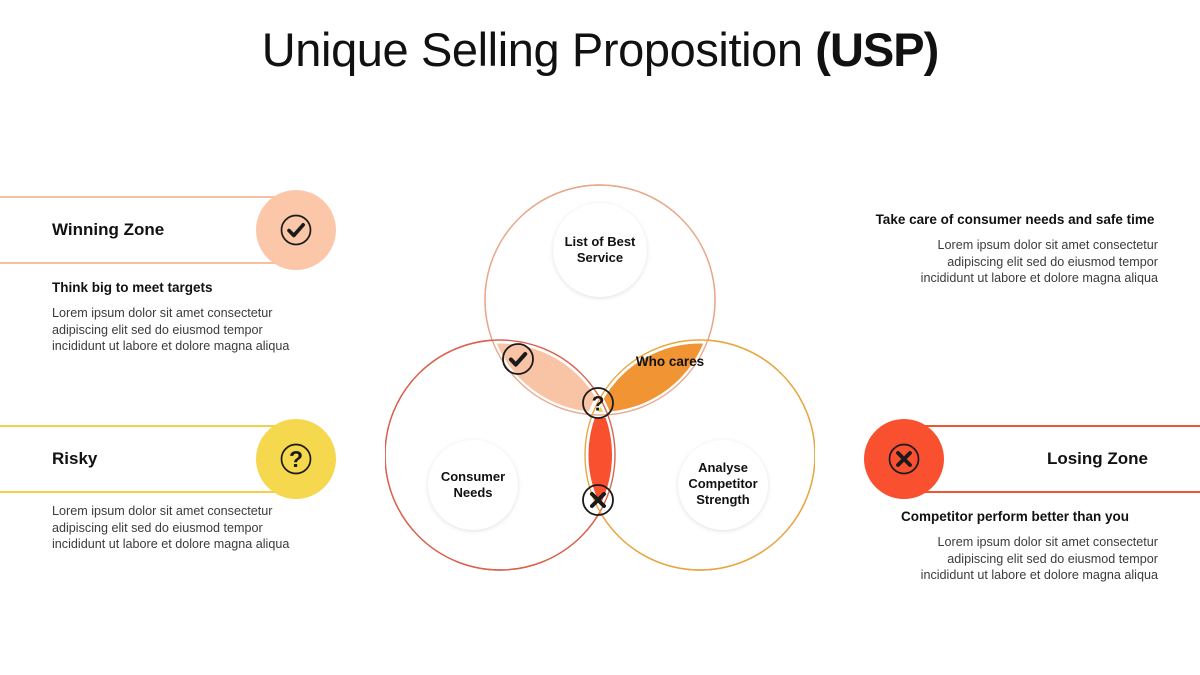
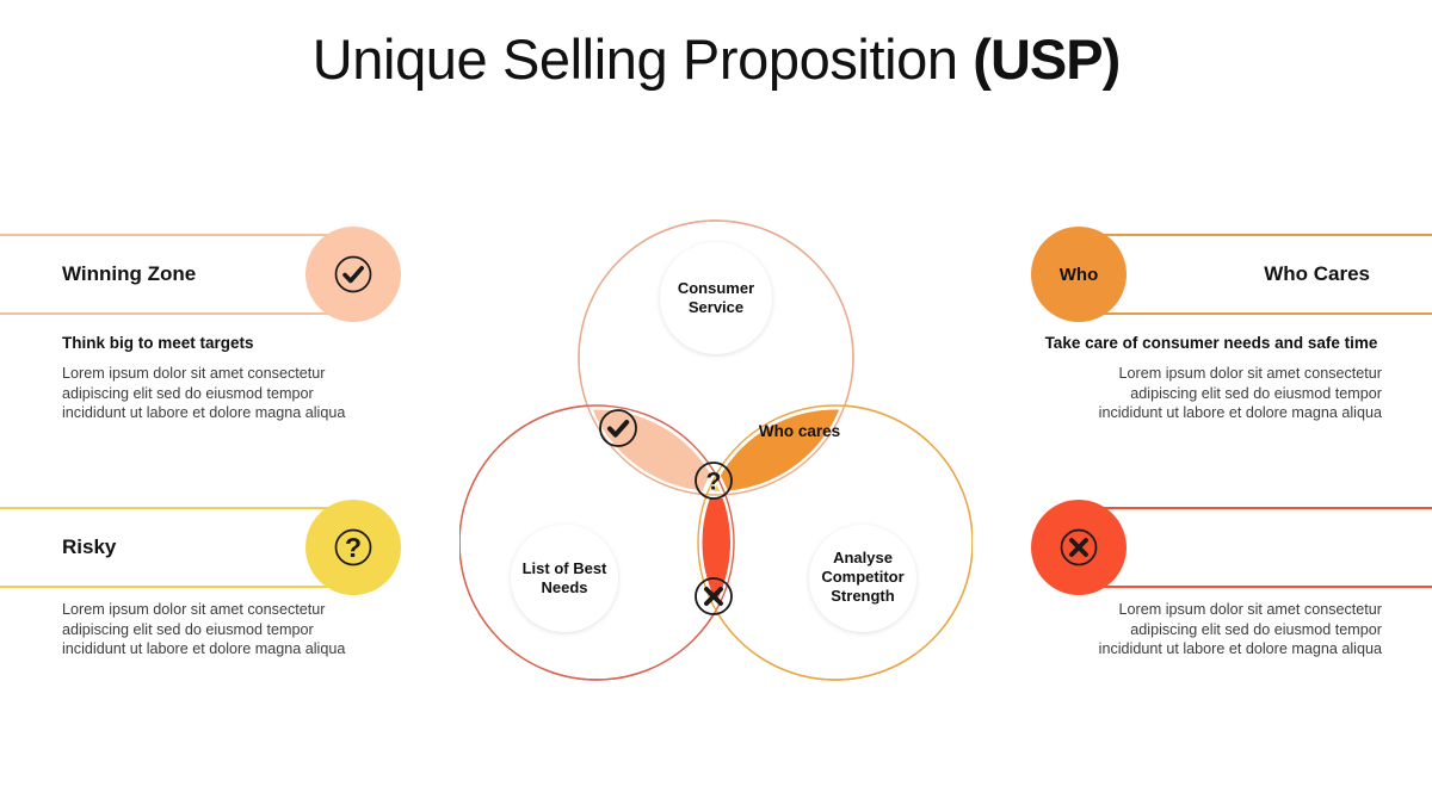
  Unique Selling Proposition (USP)
- List of Best
+ Consumer
  Service
- Consumer
+ List of Best
  Needs
  Analyse
  Competitor
  Strength
  Who cares
  ?
  Winning Zone
  Think big to meet targets
  Lorem ipsum dolor sit amet consectetur
  adipiscing elit sed do eiusmod tempor
  incididunt ut labore et dolore magna aliqua
  Risky
  ?
  Lorem ipsum dolor sit amet consectetur
  adipiscing elit sed do eiusmod tempor
  incididunt ut labore et dolore magna aliqua
+ Who Cares
+ Who
  Take care of consumer needs and safe time
  Lorem ipsum dolor sit amet consectetur
  adipiscing elit sed do eiusmod tempor
  incididunt ut labore et dolore magna aliqua
- Losing Zone
- Competitor perform better than you
  Lorem ipsum dolor sit amet consectetur
  adipiscing elit sed do eiusmod tempor
  incididunt ut labore et dolore magna aliqua
